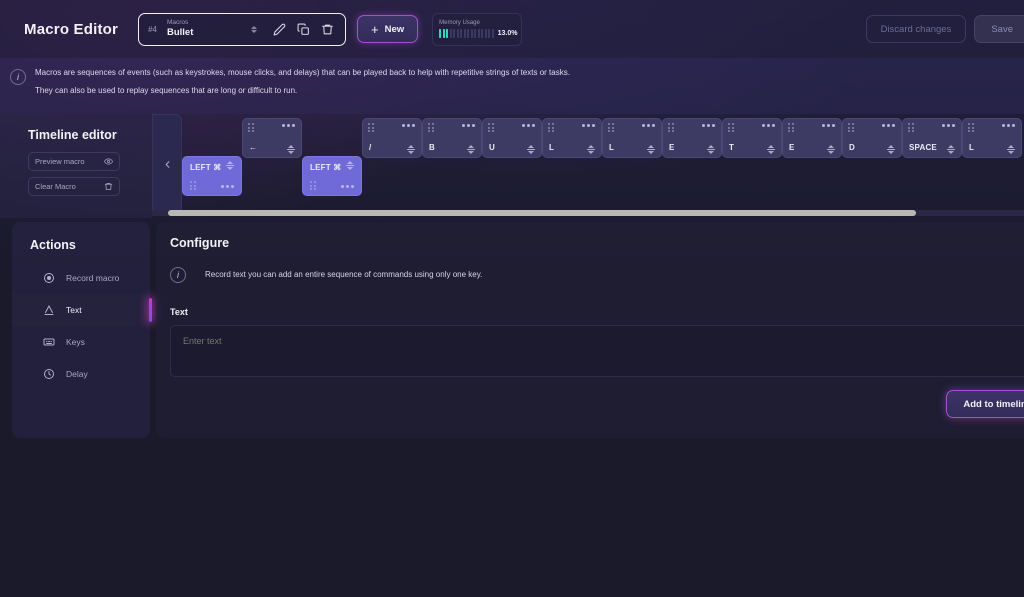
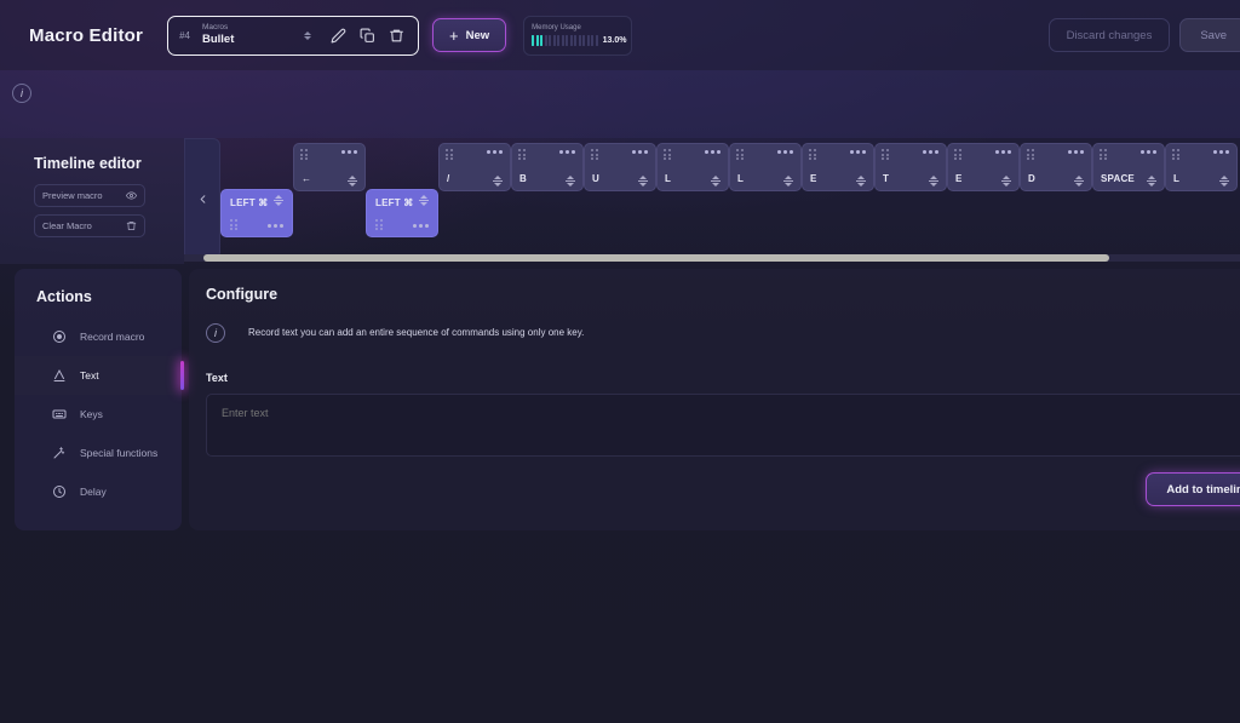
  Macro Editor
  #4
  Bullet
  +
  New
  Discard changes
  Save
  i
- Macros are sequences of events (such as keystrokes, mouse clicks, and delays) that can be played back to help with repetitive strings of texts or tasks.
- They can also be used to replay sequences that are long or difficult to run.
  Timeline editor
  Preview macro
  Clear Macro
  ←
  /
  B
  U
  L
  L
  E
  T
  E
  D
  SPACE
  L
  LEFT ⌘
  LEFT ⌘
  Actions
  Record macro
  Text
  Keys
+ Special functions
  Delay
  Configure
  i
  Record text you can add an entire sequence of commands using only one key.
  Text
  Enter text
  Add to timeli
